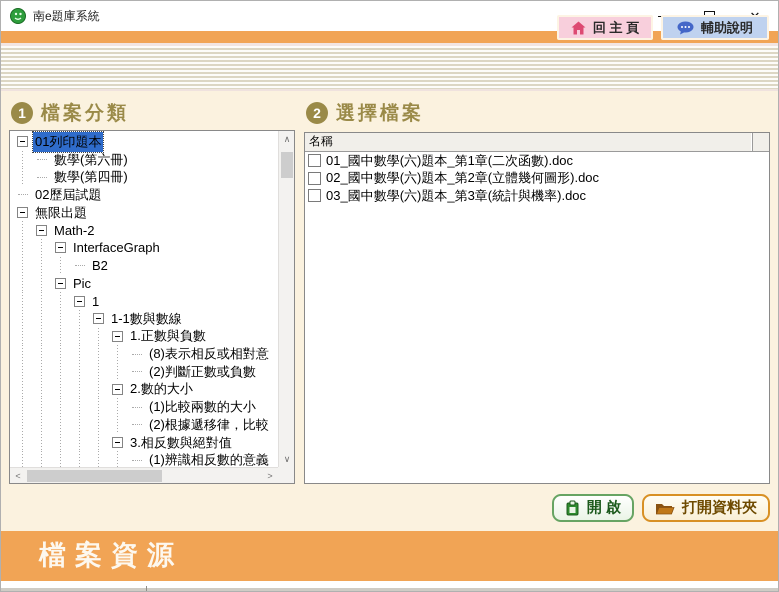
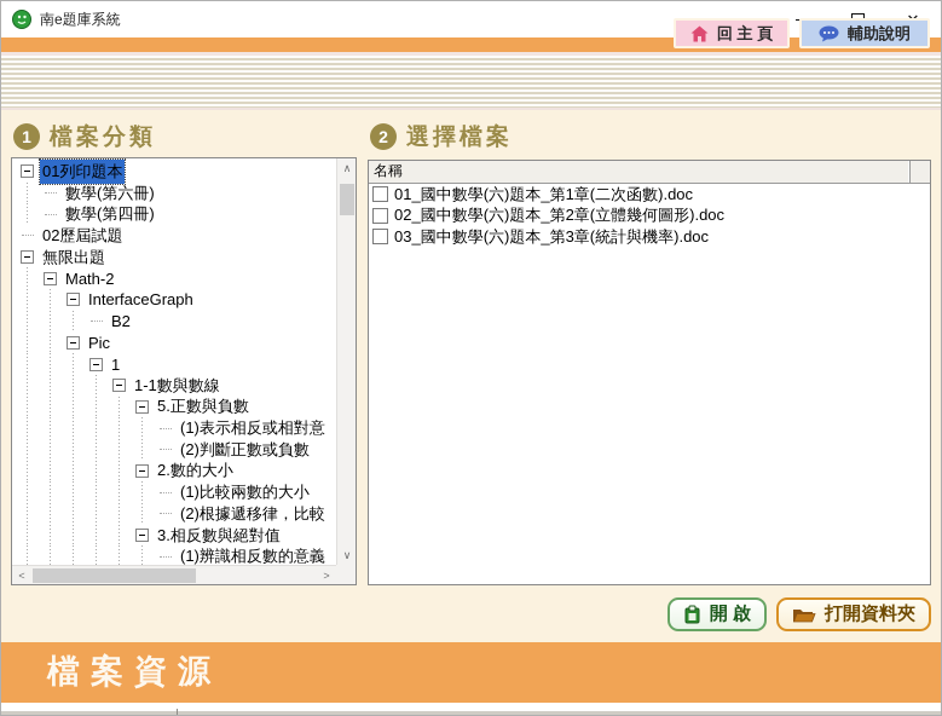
  南e題庫系統
  1
  檔案分類
  01列印題本
  數學(第六冊)
  數學(第四冊)
  02歷屆試題
  無限出題
  Math-2
  InterfaceGraph
  B2
  Pic
  1
  1-1數與數線
- 1.正數與負數
+ 5.正數與負數
- (8)表示相反或相對意
+ (1)表示相反或相對意
  (2)判斷正數或負數
  2.數的大小
  (1)比較兩數的大小
  (2)根據遞移律，比較
  3.相反數與絕對值
  (1)辨識相反數的意義
  ∧
  ∨
  <
  >
  2
  選擇檔案
  名稱
  01_國中數學(六)題本_第1章(二次函數).doc
  02_國中數學(六)題本_第2章(立體幾何圖形).doc
  03_國中數學(六)題本_第3章(統計與機率).doc
  開 啟
  打開資料夾
  檔案資源
  回 主 頁
  輔助說明
